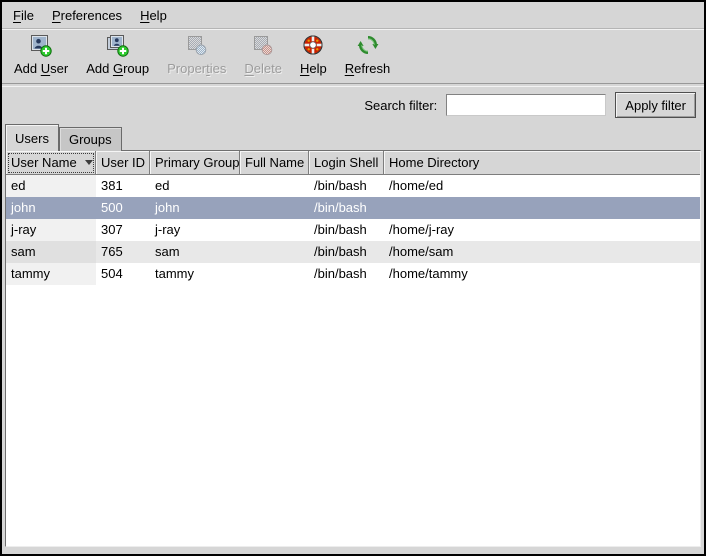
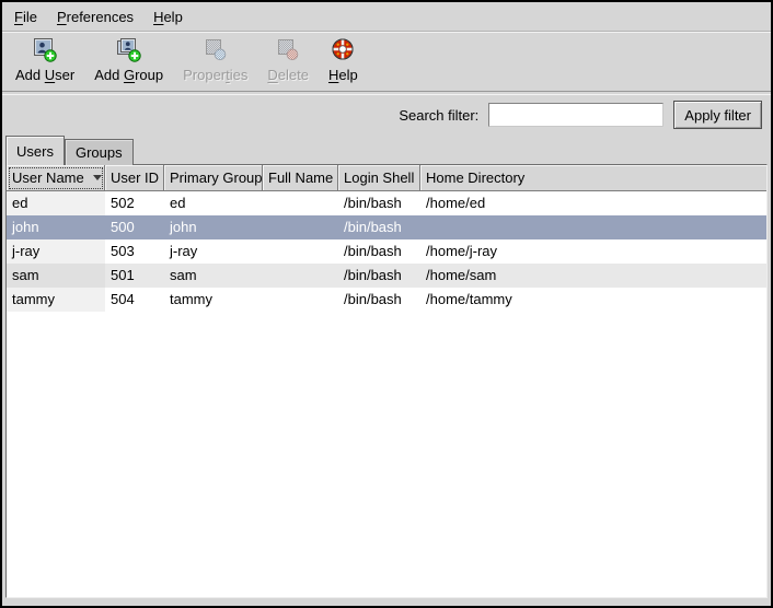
  File
  Preferences
  Help
  Add User
  Add Group
  Properties
  Delete
  Help
- Refresh
  Search filter:
  Apply filter
  Users
  Groups
  User Name
  User ID
  Primary Group
  Full Name
  Login Shell
  Home Directory
  ed
- 381
+ 502
  ed
  /bin/bash
  /home/ed
  john
  500
  john
  /bin/bash
  j-ray
- 307
+ 503
  j-ray
  /bin/bash
  /home/j-ray
  sam
- 765
+ 501
  sam
  /bin/bash
  /home/sam
  tammy
  504
  tammy
  /bin/bash
  /home/tammy
